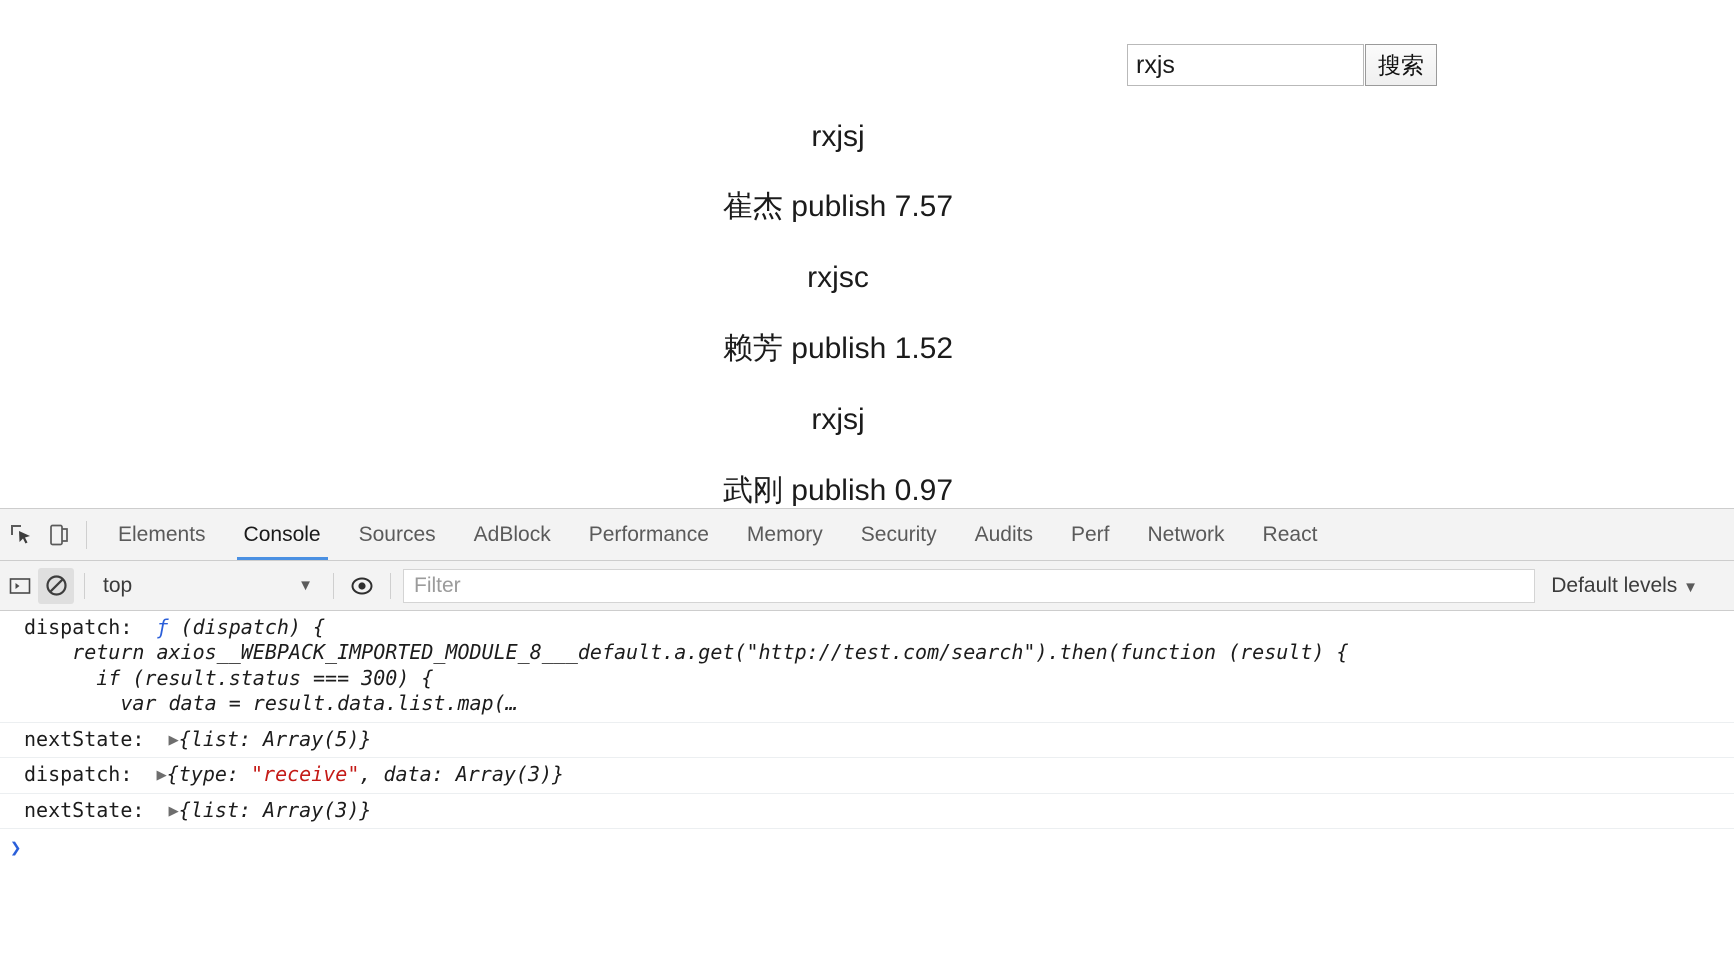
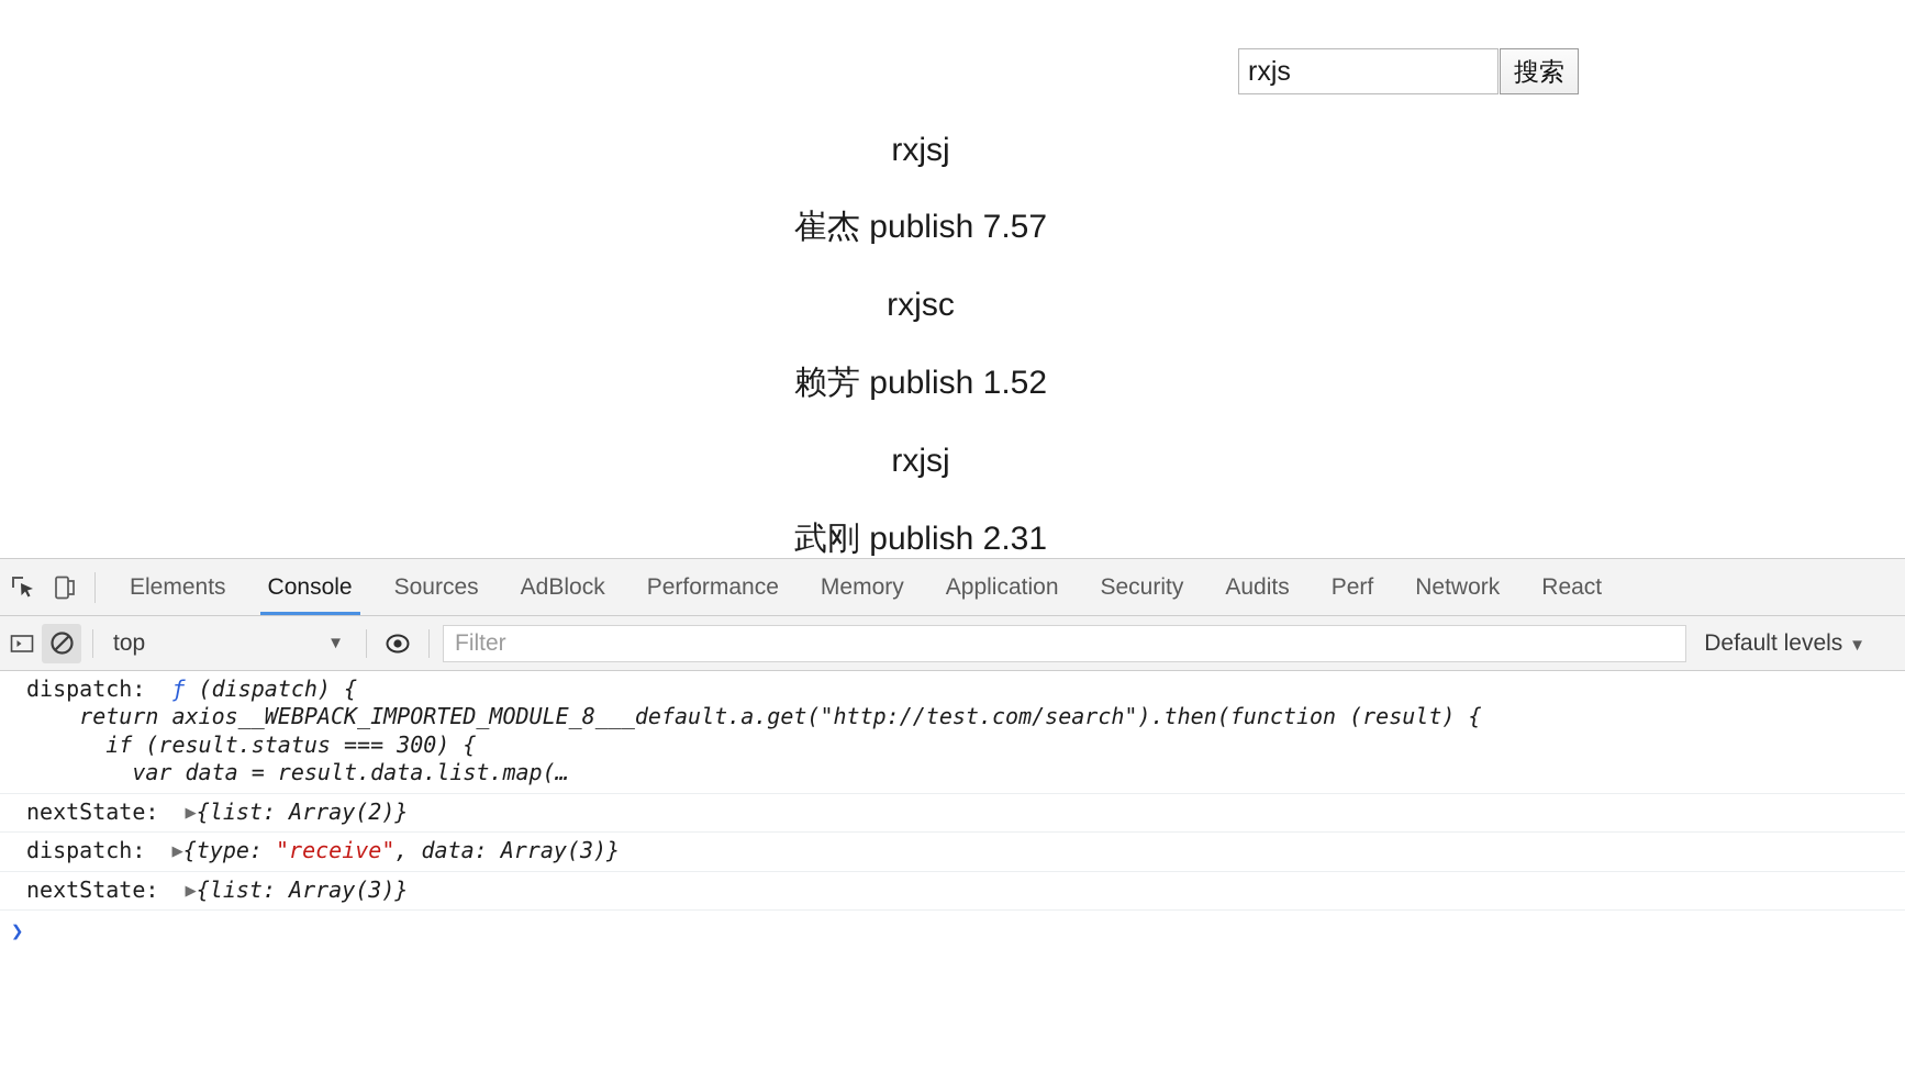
  rxjs
  搜索
  rxjsj
  崔杰 publish 7.57
  rxjsc
  赖芳 publish 1.52
  rxjsj
- 武刚 publish 0.97
+ 武刚 publish 2.31
  Elements
  Console
  Sources
  AdBlock
  Performance
  Memory
+ Application
  Security
  Audits
  Perf
  Network
  React
  top
  ▼
  Filter
  Default levels ▼
  dispatch: ƒ (dispatch) { return axios__WEBPACK_IMPORTED_MODULE_8___default.a.get("http://test.com/search").then(function (result) { if (result.status === 300) { var data = result.data.list.map(…
- nextState: ▶{list: Array(5)}
+ nextState: ▶{list: Array(2)}
  dispatch: ▶{type: "receive", data: Array(3)}
  nextState: ▶{list: Array(3)}
  ❯
